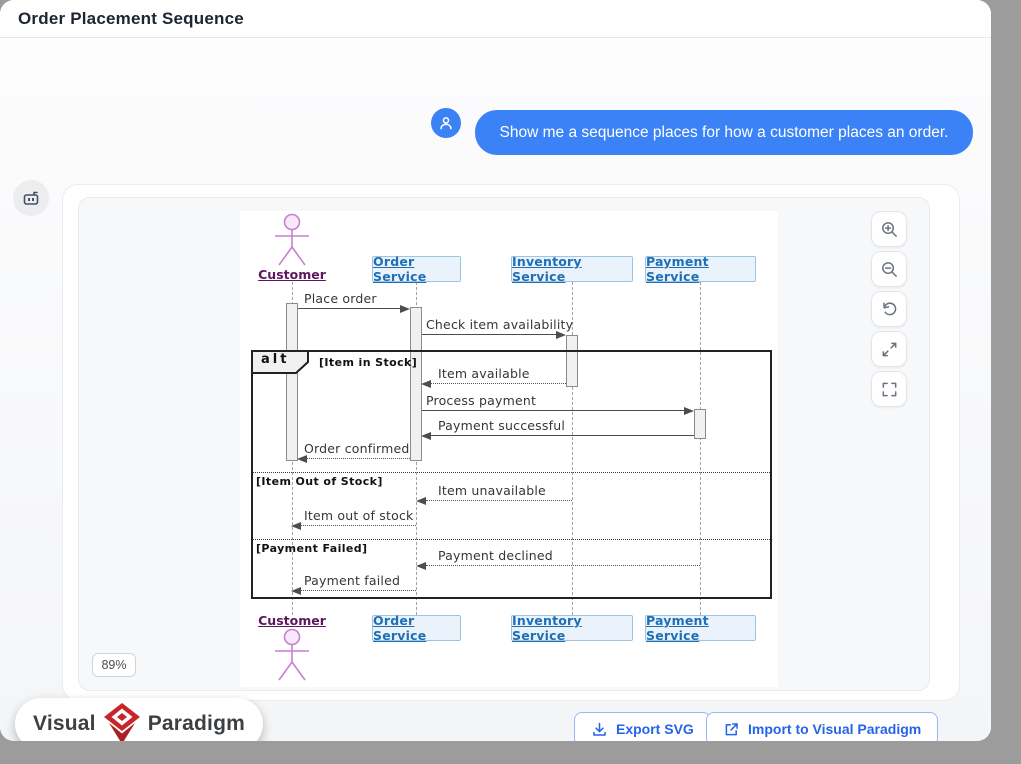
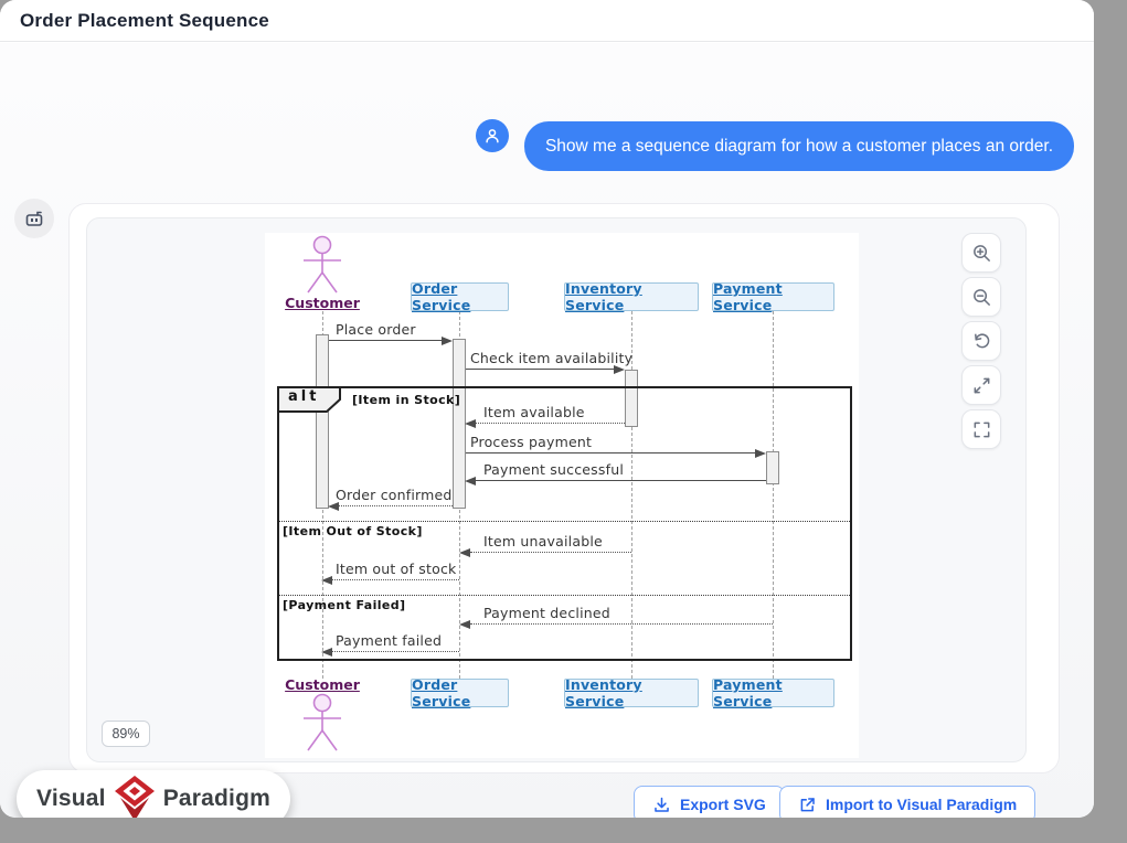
  Order Placement Sequence
- Show me a sequence places for how a customer places an order.
+ Show me a sequence diagram for how a customer places an order.
  Customer
  Order Service
  Inventory Service
  Payment Service
  alt
  [Item in Stock]
  [Item Out of Stock]
  [Payment Failed]
  Place order
  Check item availability
  Item available
  Process payment
  Payment successful
  Order confirmed
  Item unavailable
  Item out of stock
  Payment declined
  Payment failed
  Customer
  Order Service
  Inventory Service
  Payment Service
  89%
  Visual
  Paradigm
  Export SVG
  Import to Visual Paradigm
